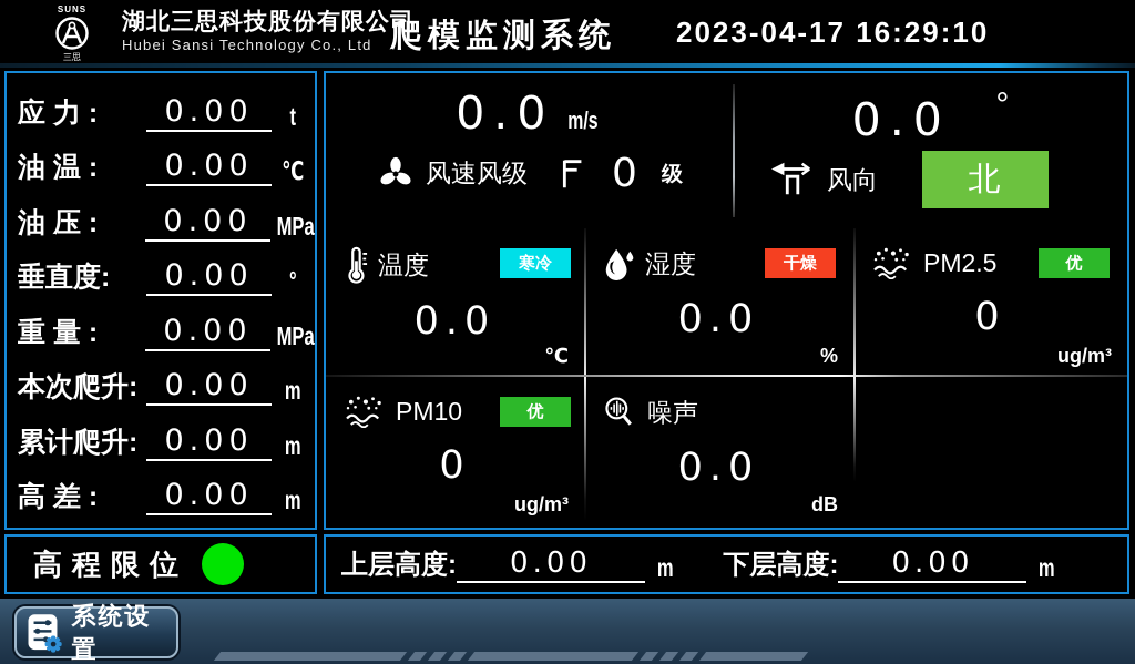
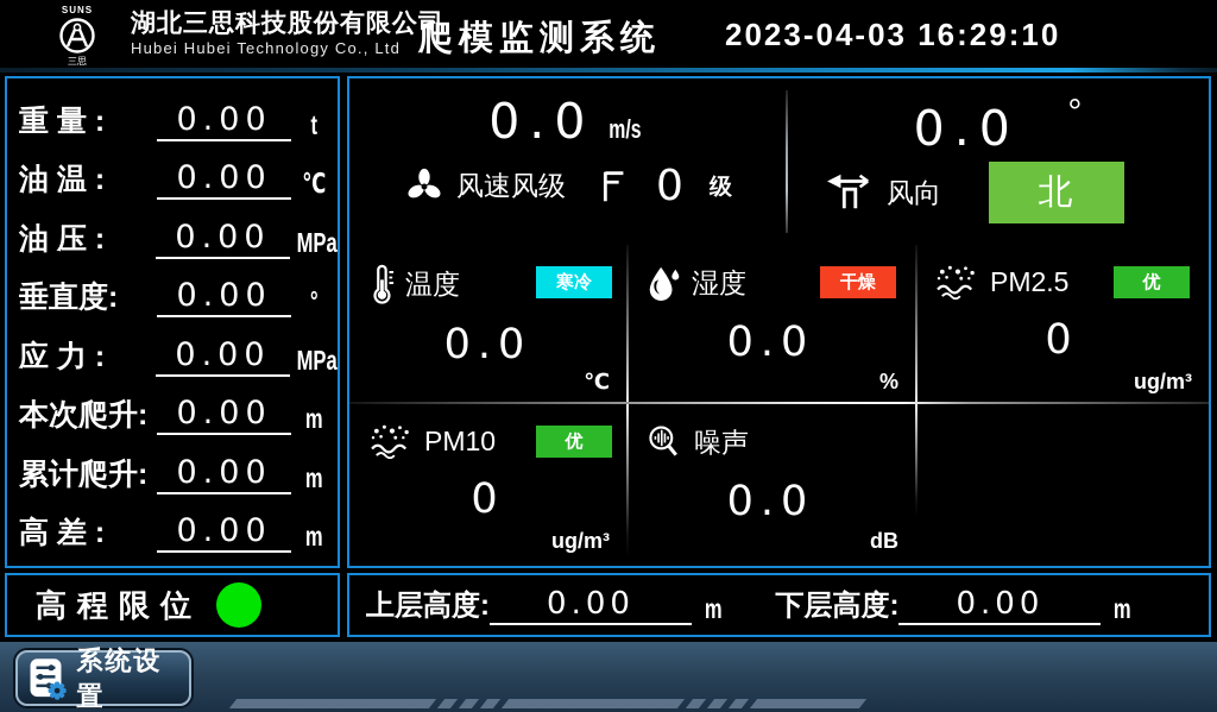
  SUNS
  三思
  湖北三思科技股份有限公司
- Hubei Sansi Technology Co., Ltd
+ Hubei Hubei Technology Co., Ltd
  爬模监测系统
- 2023-04-17 16:29:10
+ 2023-04-03 16:29:10
- 应 力 :
+ 重 量 :
  0.00
  t
  油 温 :
  0.00
  ℃
  油 压 :
  0.00
  MPa
  垂直度:
  0.00
  °
- 重 量 :
+ 应 力 :
  0.00
  MPa
  本次爬升:
  0.00
  m
  累计爬升:
  0.00
  m
  高 差 :
  0.00
  m
  0.0 m/s
  风速风级
  0
  级
  0.0 °
  风向
  北
  温度
  寒冷
  0.0
  ℃
  湿度
  干燥
  0.0
  %
  PM2.5
  优
  0
  ug/m³
  PM10
  优
  0
  ug/m³
  噪声
  0.0
  dB
  高程限位
  上层高度:
  0.00
  m
  下层高度:
  0.00
  m
  系统设置
